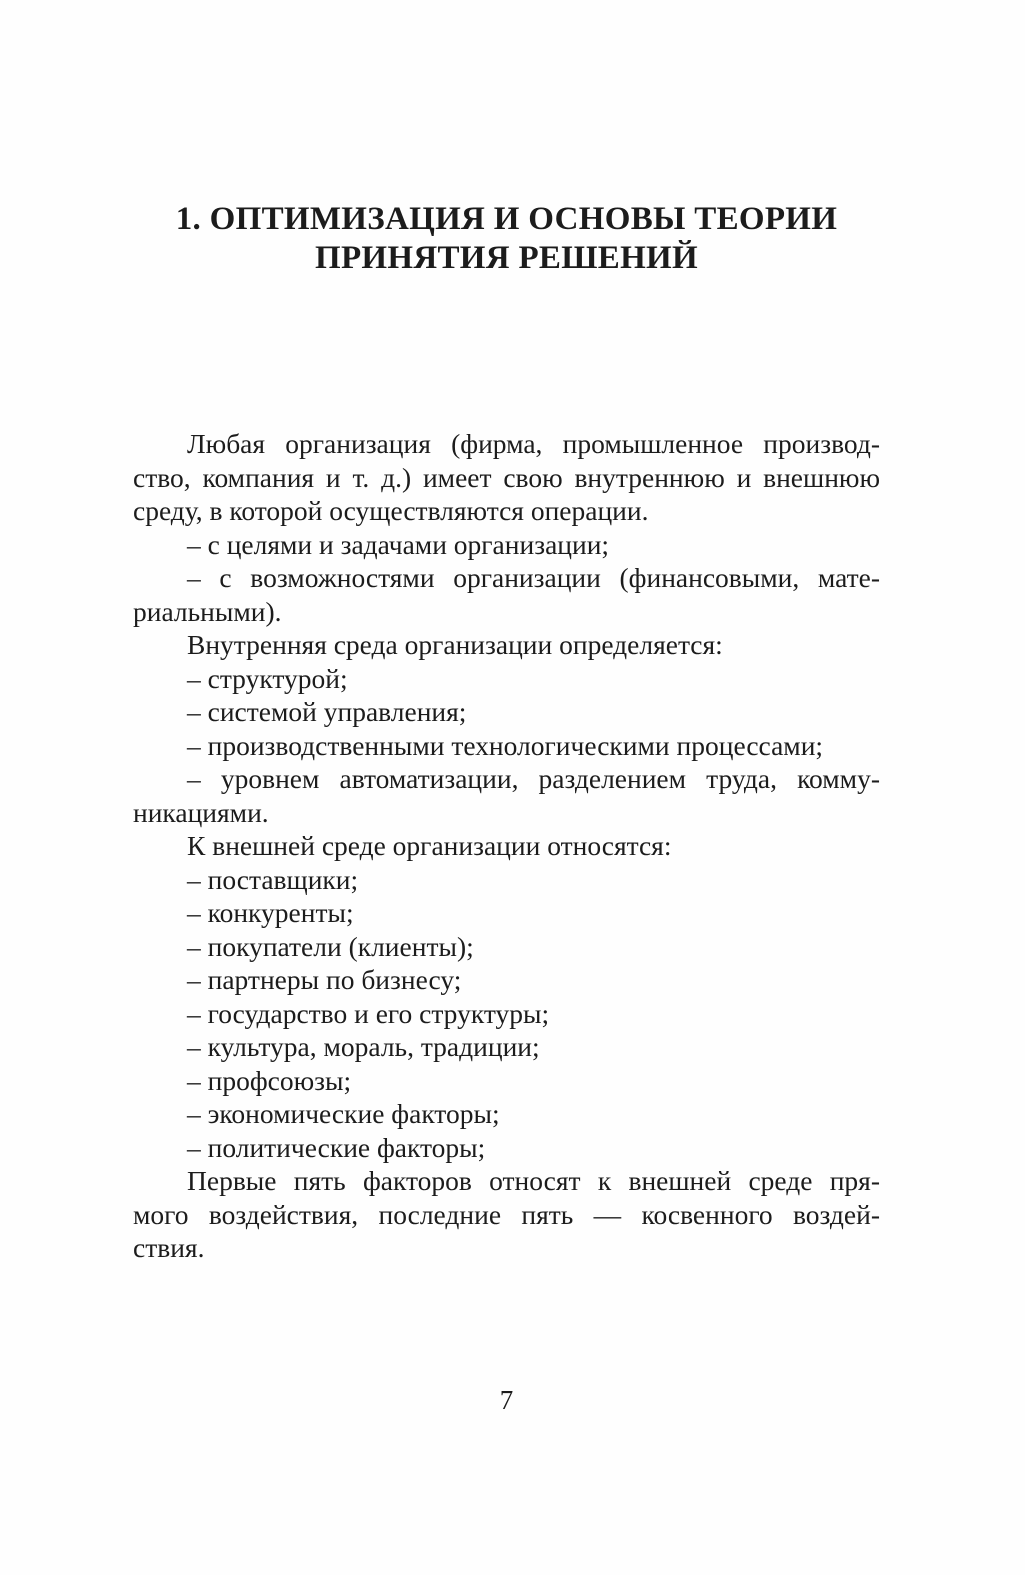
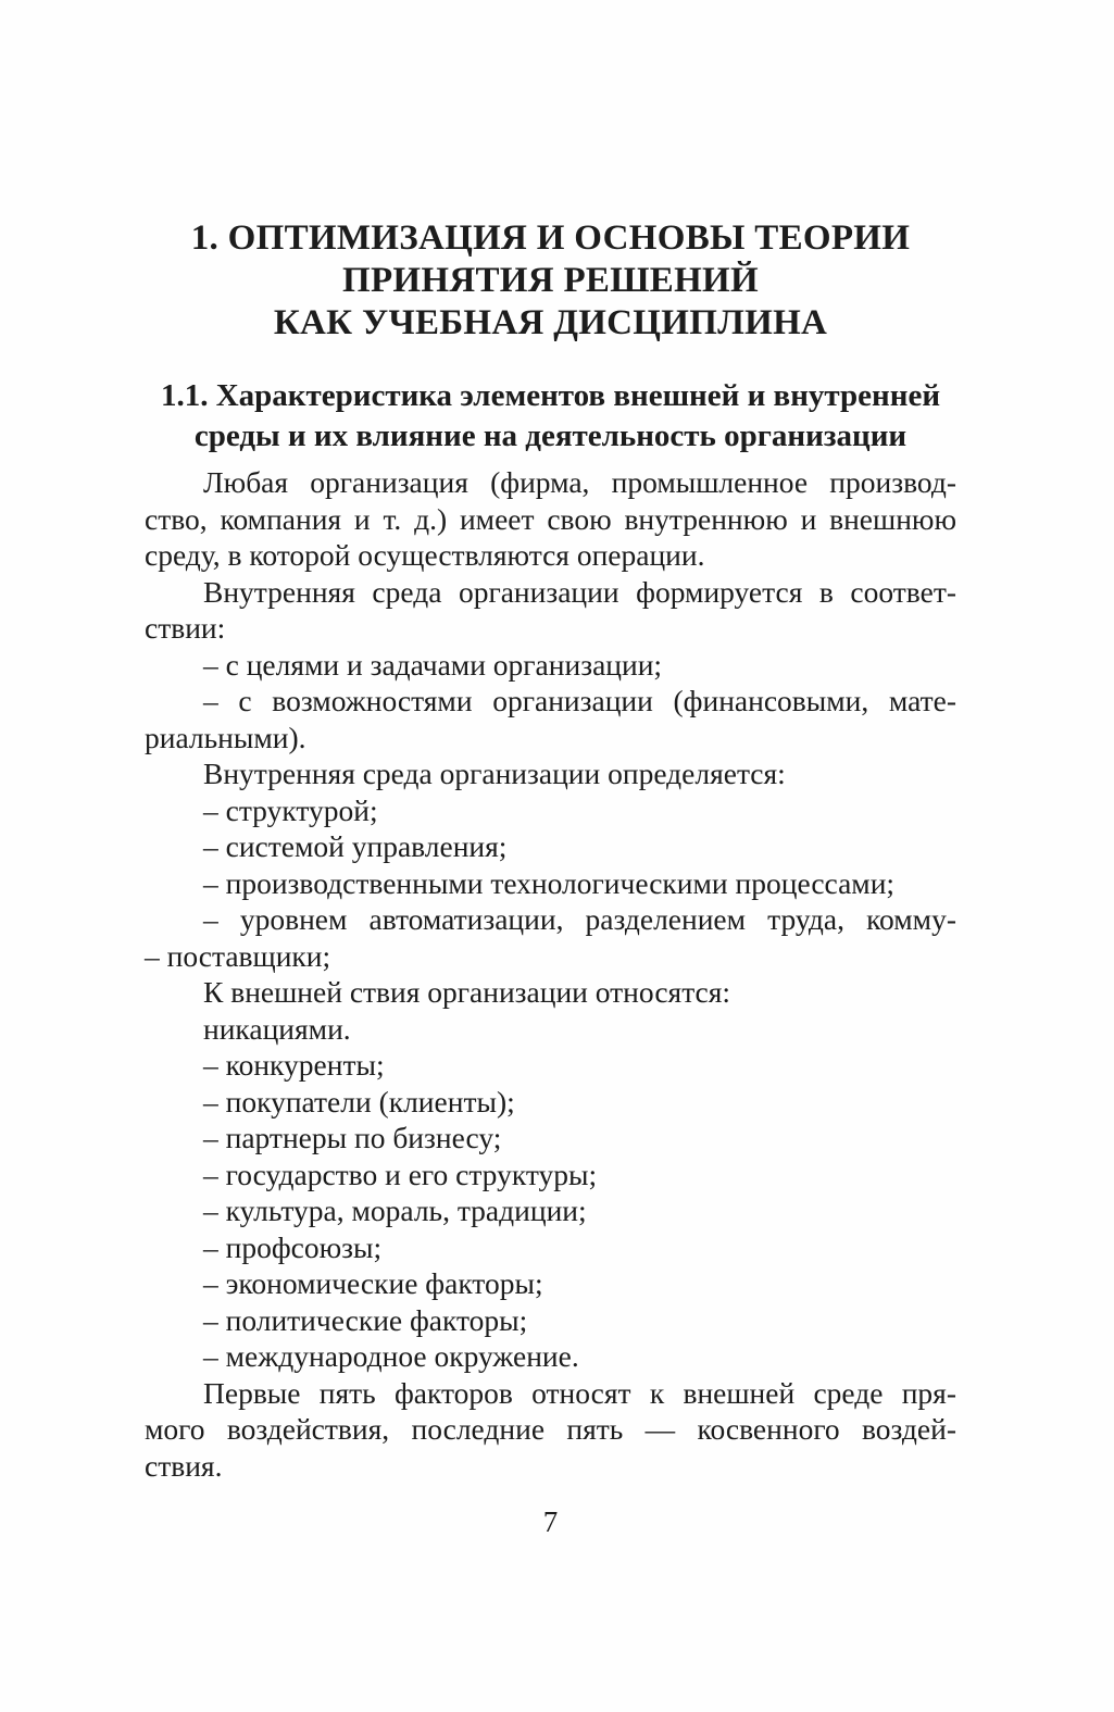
  1. ОПТИМИЗАЦИЯ И ОСНОВЫ ТЕОРИИ
  ПРИНЯТИЯ РЕШЕНИЙ
+ КАК УЧЕБНАЯ ДИСЦИПЛИНА
+ 1.1. Характеристика элементов внешней и внутренней
+ среды и их влияние на деятельность организации
  Любая организация (фирма, промышленное производ-
  ство, компания и т. д.) имеет свою внутреннюю и внешнюю
  среду, в которой осуществляются операции.
+ Внутренняя среда организации формируется в соответ-
+ ствии:
  – с целями и задачами организации;
  – с возможностями организации (финансовыми, мате-
  риальными).
  Внутренняя среда организации определяется:
  – структурой;
  – системой управления;
  – производственными технологическими процессами;
  – уровнем автоматизации, разделением труда, комму-
- никациями.
+ – поставщики;
- К внешней среде организации относятся:
+ К внешней ствия организации относятся:
- – поставщики;
+ никациями.
  – конкуренты;
  – покупатели (клиенты);
  – партнеры по бизнесу;
  – государство и его структуры;
  – культура, мораль, традиции;
  – профсоюзы;
  – экономические факторы;
  – политические факторы;
+ – международное окружение.
  Первые пять факторов относят к внешней среде пря-
  мого воздействия, последние пять — косвенного воздей-
  ствия.
  7
